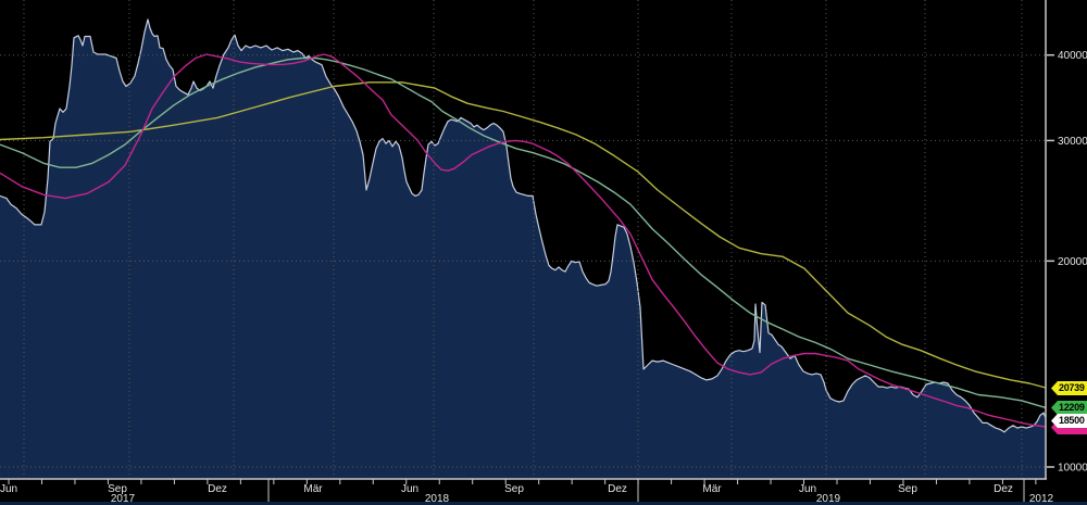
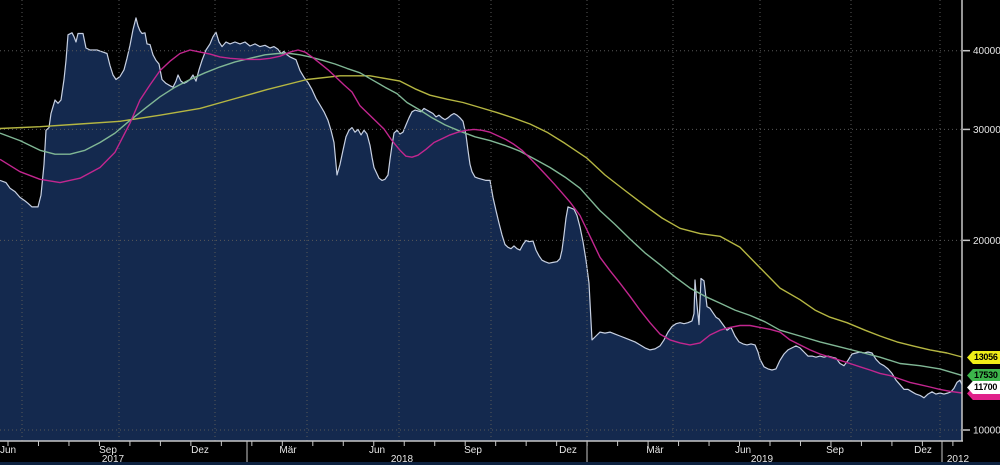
  40000
  30000
  20000
  10000
  Jun
  Sep
  Dez
  Mär
  Jun
  Sep
  Dez
  Mär
  Jun
  Sep
  Dez
  2017
  2018
  2019
  2012
- 20739
+ 13056
- 12209
+ 17530
- 18500
+ 11700
